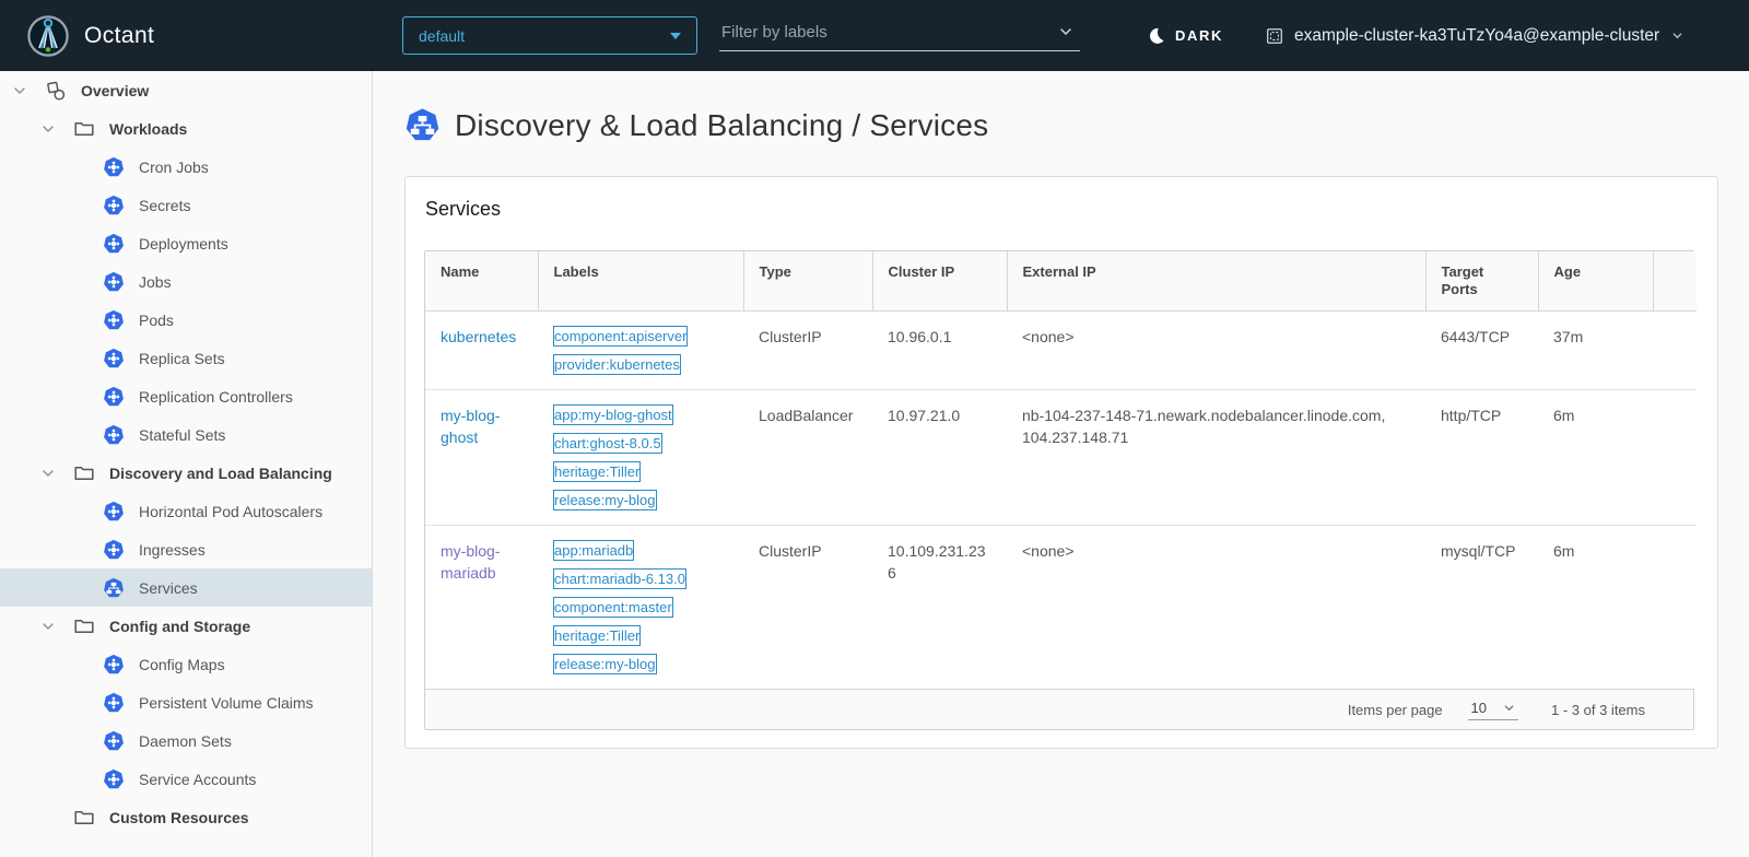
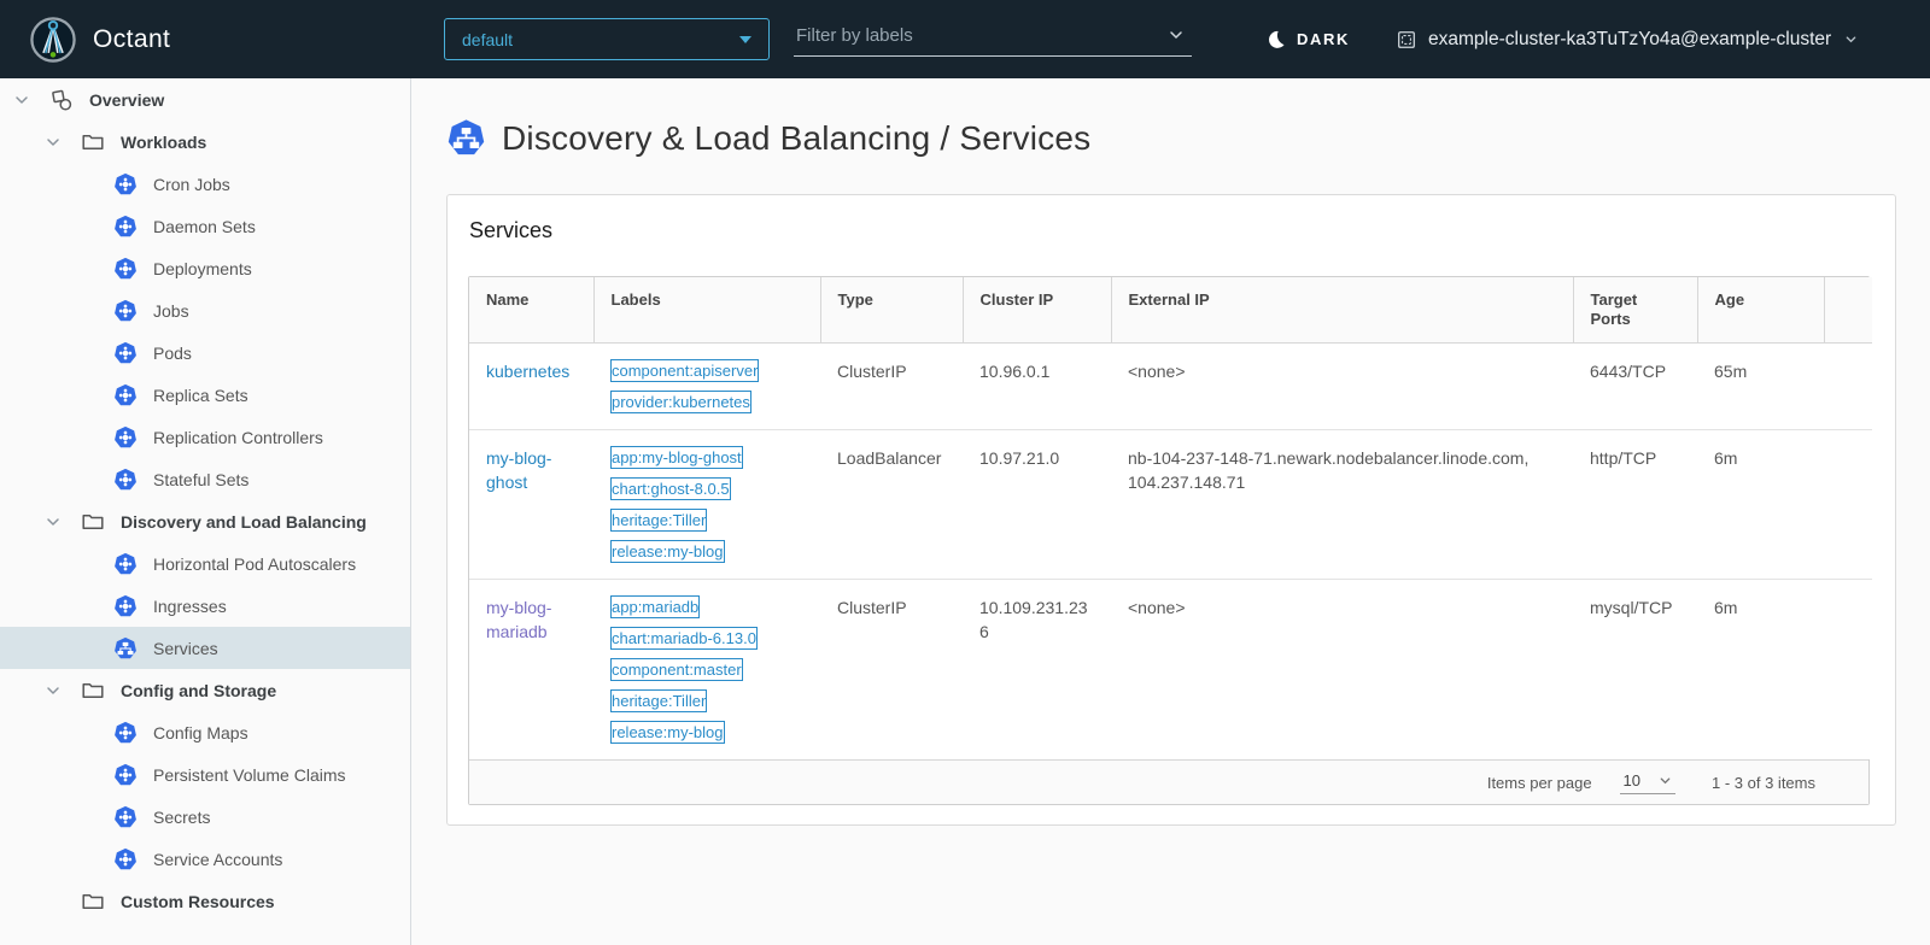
  Octant
  default
  Filter by labels
  DARK
  example-cluster-ka3TuTzYo4a@example-cluster
  Overview
  Workloads
  Cron Jobs
- Secrets
+ Daemon Sets
  Deployments
  Jobs
  Pods
  Replica Sets
  Replication Controllers
  Stateful Sets
  Discovery and Load Balancing
  Horizontal Pod Autoscalers
  Ingresses
  Services
  Config and Storage
  Config Maps
  Persistent Volume Claims
- Daemon Sets
+ Secrets
  Service Accounts
  Custom Resources
  Discovery & Load Balancing / Services
  Services
  Name	Labels	Type	Cluster IP	External IP	Target Ports	Age
  kubernetes
  component:apiserver
  provider:kubernetes
- 		ClusterIP	10.96.0.1	<none>	6443/TCP	37m
+ 		ClusterIP	10.96.0.1	<none>	6443/TCP	65m
  my-blog-ghost
  app:my-blog-ghost
  chart:ghost-8.0.5
  heritage:Tiller
  release:my-blog
  		LoadBalancer	10.97.21.0	nb-104-237-148-71.newark.nodebalancer.linode.com, 104.237.148.71	http/TCP	6m
  my-blog-mariadb
  app:mariadb
  chart:mariadb-6.13.0
  component:master
  heritage:Tiller
  release:my-blog
  		ClusterIP	10.109.231.236	<none>	mysql/TCP	6m
  Items per page
  10
  1 - 3 of 3 items
